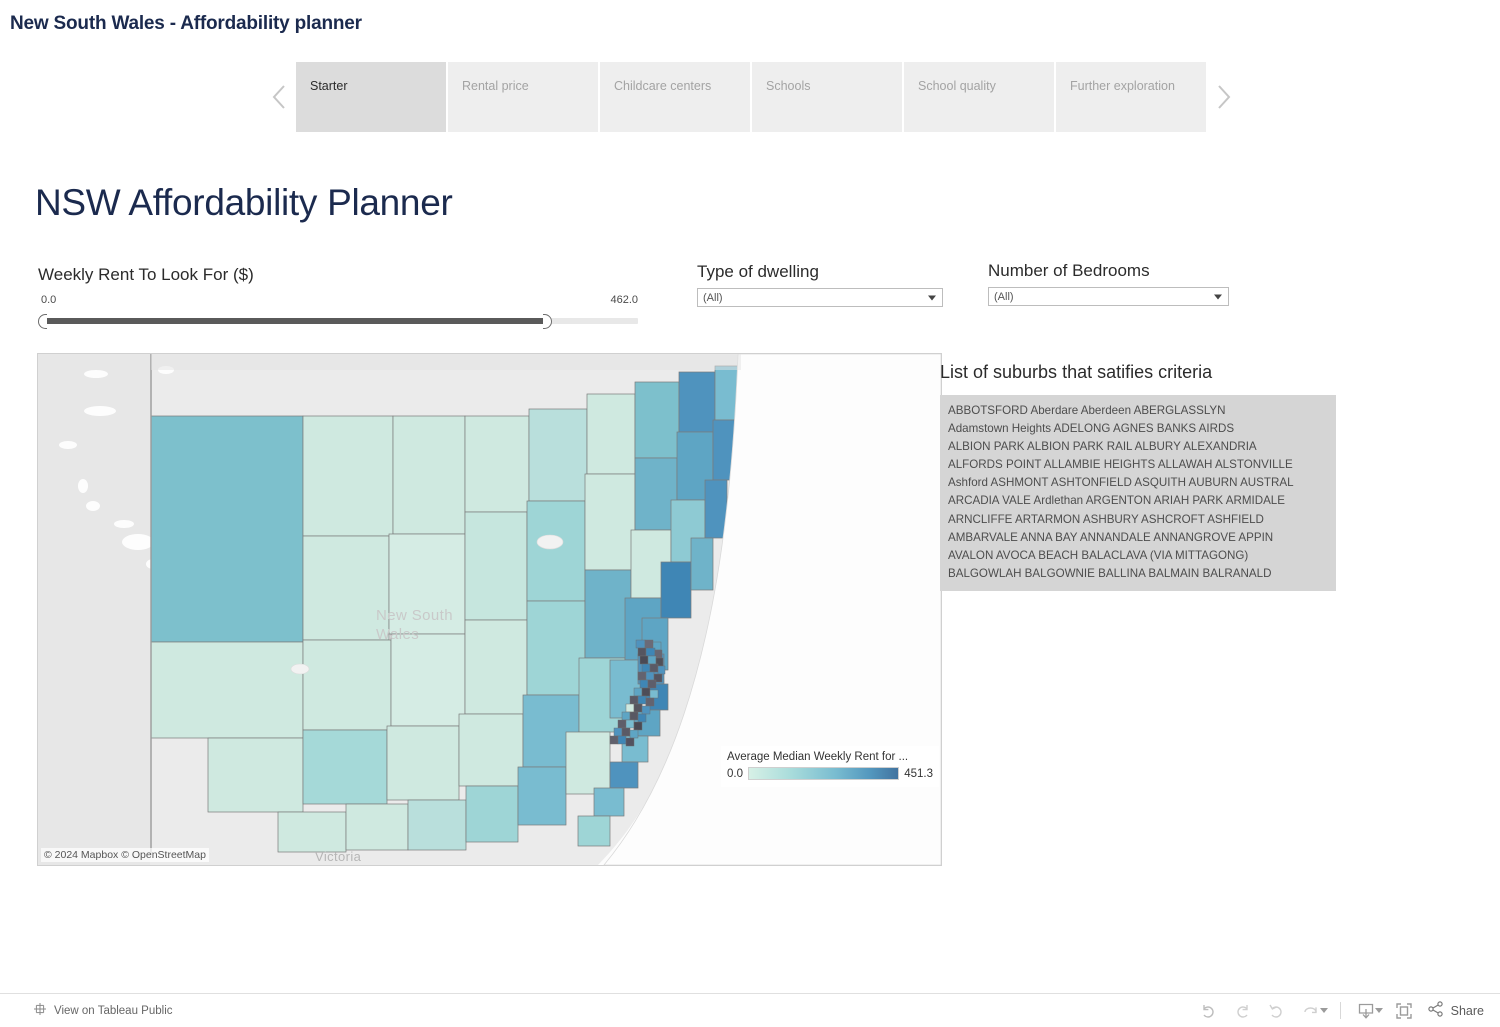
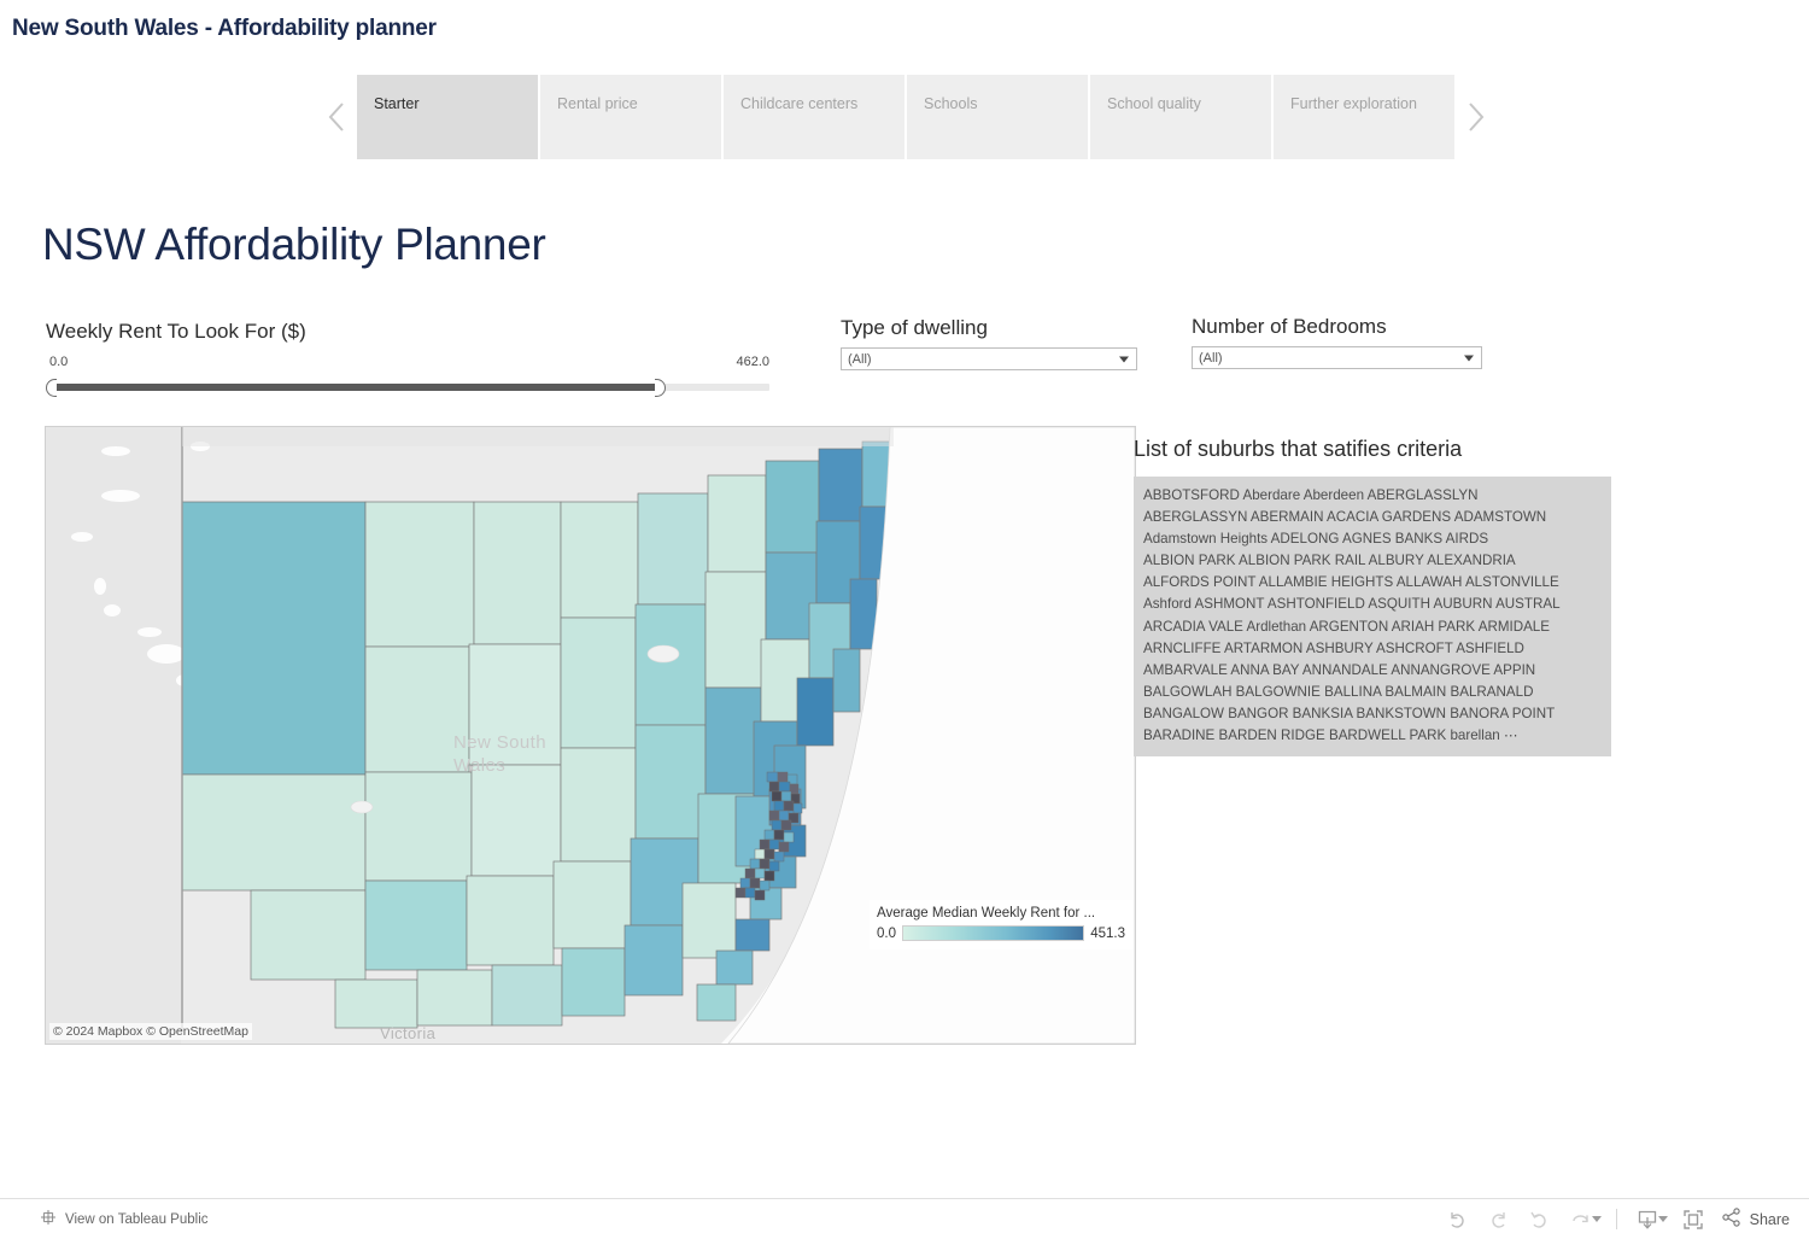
  New South Wales - Affordability planner
  Starter
  Rental price
  Childcare centers
  Schools
  School quality
  Further exploration
  NSW Affordability Planner
  Weekly Rent To Look For ($)
  0.0
  462.0
  Type of dwelling
  (All)
  Number of Bedrooms
  (All)
  New South Wales
  Victoria
  © 2024 Mapbox © OpenStreetMap
  Average Median Weekly Rent for ...
  0.0
  451.3
  List of suburbs that satifies criteria
  ABBOTSFORD Aberdare Aberdeen ABERGLASSLYN
+ ABERGLASSYN ABERMAIN ACACIA GARDENS ADAMSTOWN
  Adamstown Heights ADELONG AGNES BANKS AIRDS
  ALBION PARK ALBION PARK RAIL ALBURY ALEXANDRIA
  ALFORDS POINT ALLAMBIE HEIGHTS ALLAWAH ALSTONVILLE
  Ashford ASHMONT ASHTONFIELD ASQUITH AUBURN AUSTRAL
  ARCADIA VALE Ardlethan ARGENTON ARIAH PARK ARMIDALE
  ARNCLIFFE ARTARMON ASHBURY ASHCROFT ASHFIELD
  AMBARVALE ANNA BAY ANNANDALE ANNANGROVE APPIN
- AVALON AVOCA BEACH BALACLAVA (VIA MITTAGONG)
  BALGOWLAH BALGOWNIE BALLINA BALMAIN BALRANALD
+ BANGALOW BANGOR BANKSIA BANKSTOWN BANORA POINT
+ BARADINE BARDEN RIDGE BARDWELL PARK barellan ⋯
  View on Tableau Public
  Share
